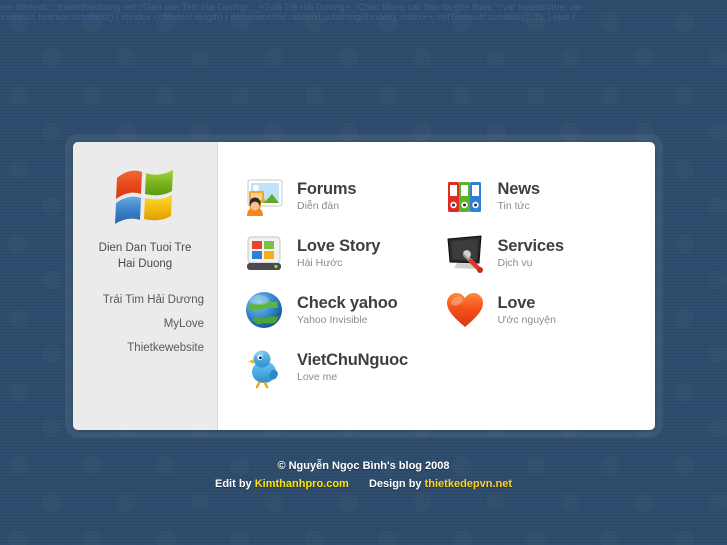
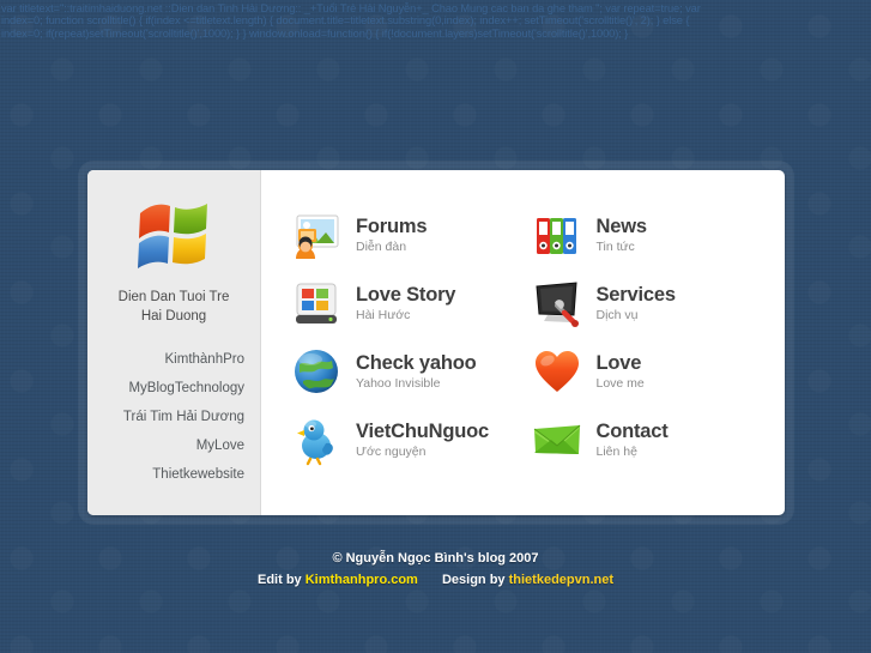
- var titletext="::traitimhaiduong.net ::Dien dan Tinh Hải Dương:: _+Tuổi Trẻ Hải Dương+_ Chao Mung cac ban da ghe tham "; var repeat=true; var
+ var titletext="::traitimhaiduong.net ::Dien dan Tinh Hải Dương:: _+Tuổi Trẻ Hải Nguyễn+_ Chao Mung cac ban da ghe tham "; var repeat=true; var
  index=0; function scrolltitle() { if(index <=titletext.length) { document.title=titletext.substring(0,index); index++; setTimeout('scrolltitle()', 2); } else {
+ index=0; if(repeat)setTimeout('scrolltitle()',1000); } } window.onload=function() { if(!document.layers)setTimeout('scrolltitle()',1000); }
  Dien Dan Tuoi Tre
  Hai Duong
+ KimthànhPro
+ MyBlogTechnology
  Trái Tim Hải Dương
  MyLove
  Thietkewebsite
  Forums
  Diễn đàn
  News
  Tin tức
  Love Story
  Hài Hước
  Services
  Dịch vụ
  Check yahoo
  Yahoo Invisible
  Love
- Ước nguyện
+ Love me
  VietChuNguoc
- Love me
+ Ước nguyện
+ Contact
+ Liên hệ
- © Nguyễn Ngọc Bình's blog 2008
+ © Nguyễn Ngọc Bình's blog 2007
  Edit by Kimthanhpro.com Design by thietkedepvn.net
